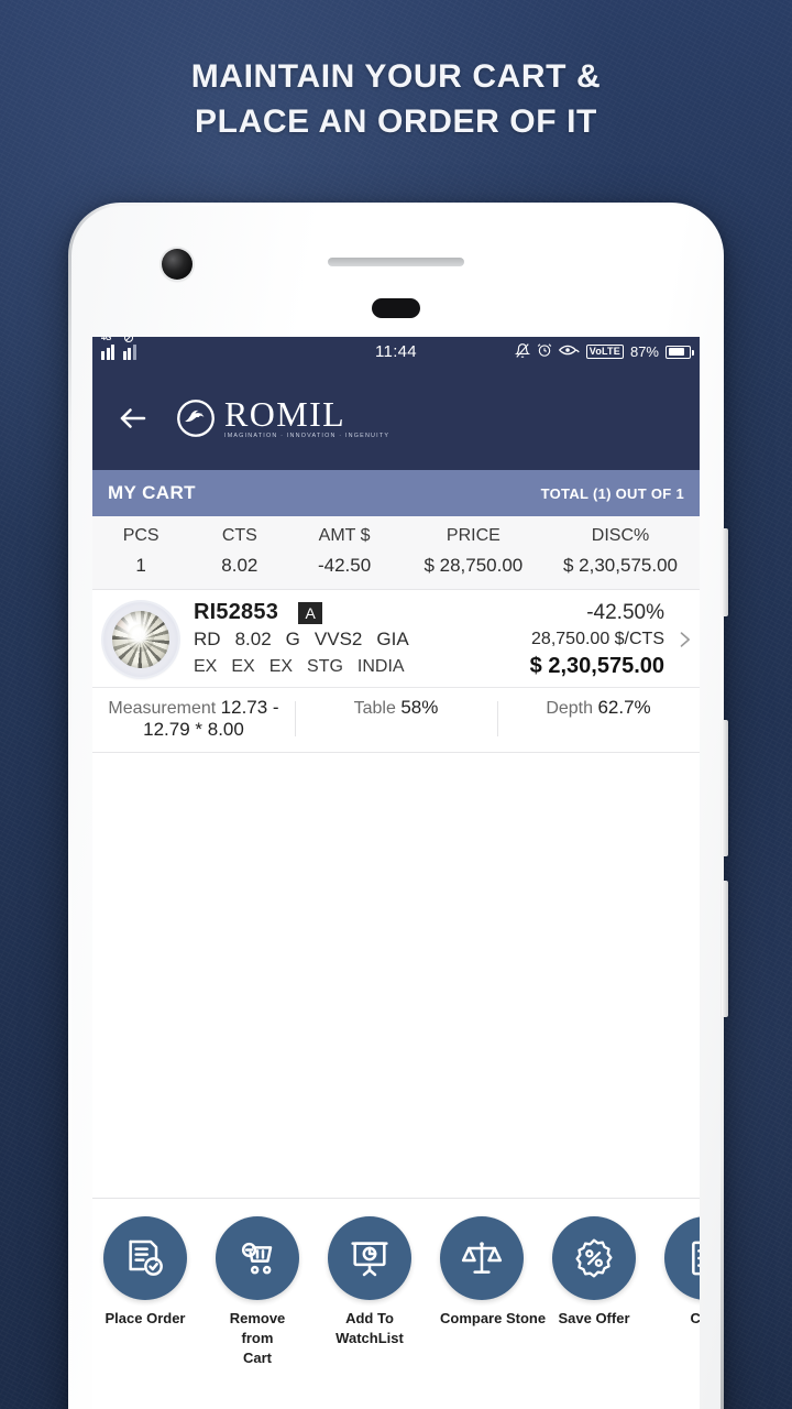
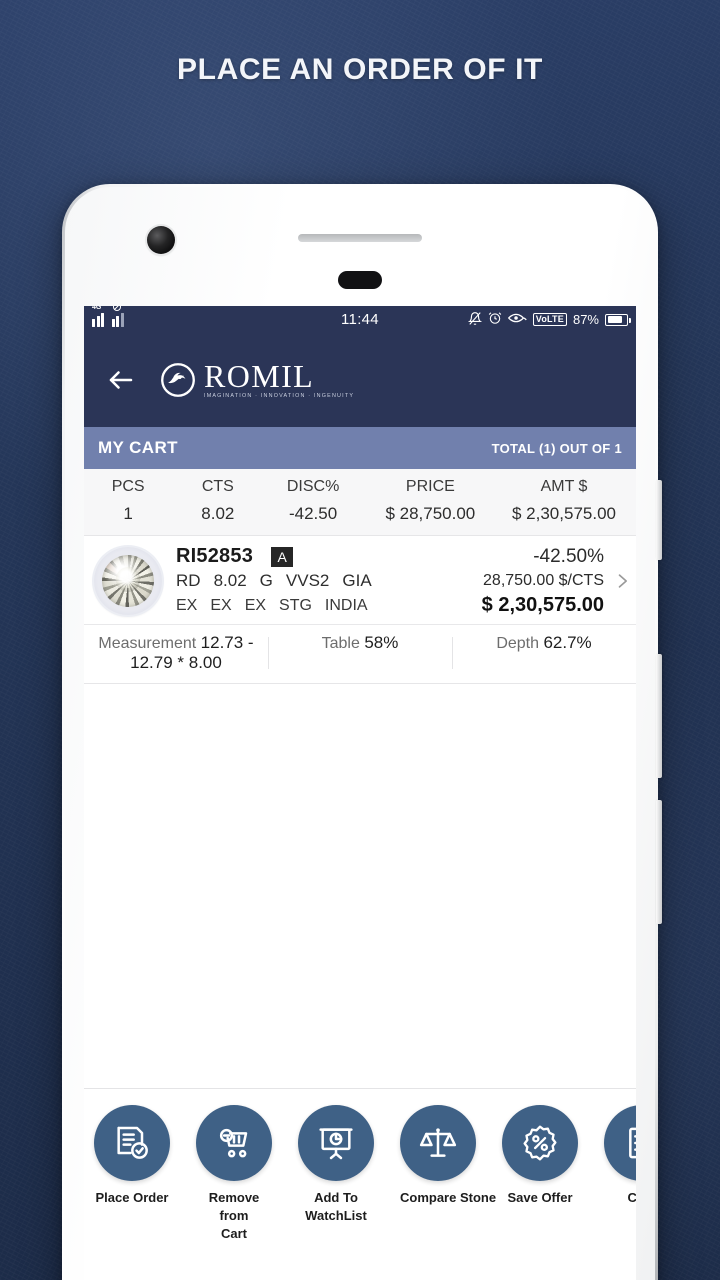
- MAINTAIN YOUR CART &
  PLACE AN ORDER OF IT
  11:44
  VoLTE
  87%
  ROMIL
  MY CART
  TOTAL (1) OUT OF 1
  PCS
  CTS
- AMT $
+ DISC%
  PRICE
- DISC%
+ AMT $
  1
  8.02
  -42.50
  $ 28,750.00
  $ 2,30,575.00
  RI52853 A
  -42.50%
  RD
  8.02
  G
  VVS2
  GIA
  28,750.00 $/CTS
  EX
  EX
  EX
  STG
  INDIA
  $ 2,30,575.00
  Measurement 12.73 - 12.79 * 8.00
  Table 58%
  Depth 62.7%
  Place Order
  Remove from
  Cart
  Add To
  WatchList
  Compare Stone
  Save Offer
